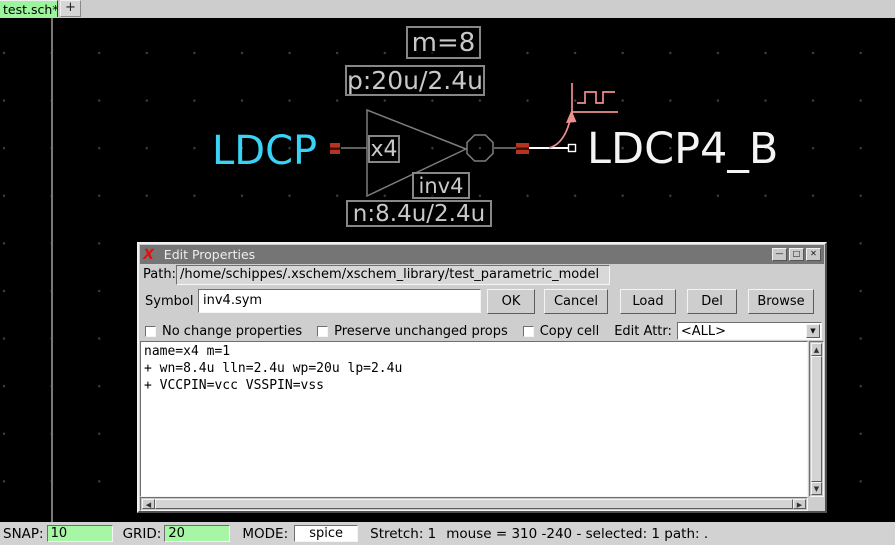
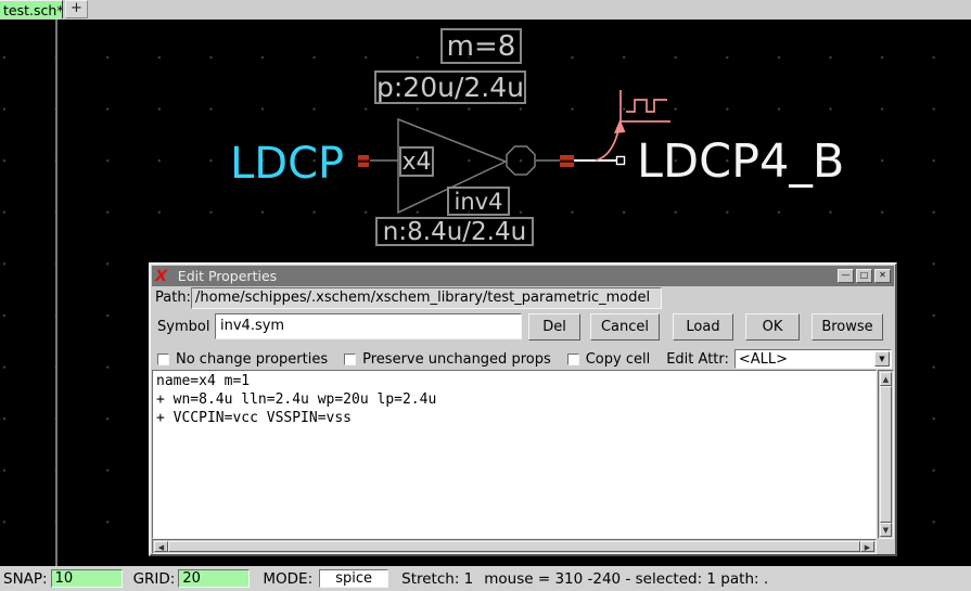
  test.sch*
  +
  m=8
  p:20u/2.4u
  x4
  inv4
  n:8.4u/2.4u
  LDCP
  LDCP4_B
  Edit Properties
  —
  □
  ✕
  Path:
  /home/schippes/.xschem/xschem_library/test_parametric_model
  Symbol
  inv4.sym
- OK
+ Del
  Cancel
  Load
- Del
+ OK
  Browse
  No change properties
  Preserve unchanged props
  Copy cell
  Edit Attr:
  <ALL>
  ▼
  name=x4 m=1
  + wn=8.4u lln=2.4u wp=20u lp=2.4u
  + VCCPIN=vcc VSSPIN=vss
  ▲
  ▼
  ◀
  ▶
  SNAP:
  10
  GRID:
  20
  MODE:
  spice
  Stretch: 1
  mouse = 310 -240 - selected: 1 path: .
